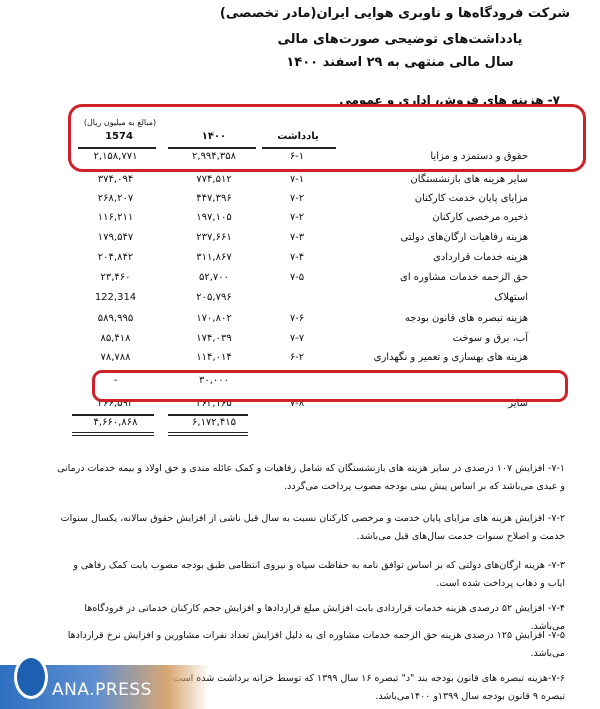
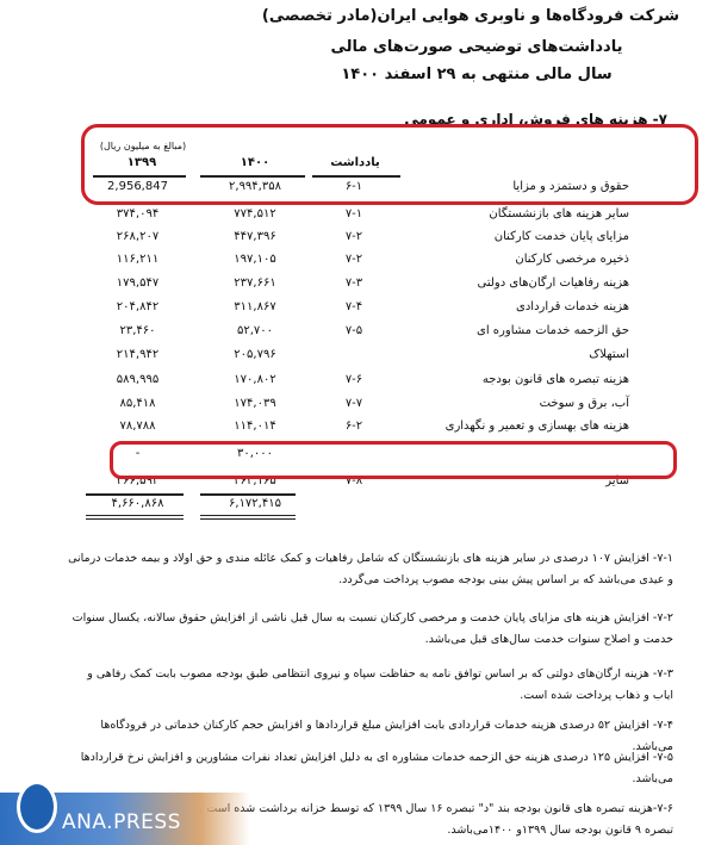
  شرکت فرودگاه‌ها و ناوبری هوایی ایران(مادر تخصصی)
  یادداشت‌های توضیحی صورت‌های مالی
  سال مالی منتهی به ۲۹ اسفند ۱۴۰۰
  ۷- هزینه های فروش، اداری و عمومی
  (مبالغ به میلیون ریال)
- 1574
+ ۱۳۹۹
  ۱۴۰۰
  یادداشت
  حقوق و دستمزد و مزایا
  ۶-۱
  ۲,۹۹۴,۳۵۸
- ۲,۱۵۸,۷۷۱
+ 2,956,847
  سایر هزینه های بازنشستگان
  ۷-۱
  ۷۷۴,۵۱۲
  ۳۷۴,۰۹۴
  مزایای پایان خدمت کارکنان
  ۷-۲
  ۴۴۷,۳۹۶
  ۲۶۸,۲۰۷
  ذخیره مرخصی کارکنان
  ۷-۲
  ۱۹۷,۱۰۵
  ۱۱۶,۲۱۱
  هزینه رفاهیات ارگان‌های دولتی
  ۷-۳
  ۲۳۷,۶۶۱
  ۱۷۹,۵۴۷
  هزینه خدمات قراردادی
  ۷-۴
  ۳۱۱,۸۶۷
  ۲۰۴,۸۴۲
  حق الزحمه خدمات مشاوره ای
  ۷-۵
  ۵۲,۷۰۰
  ۲۳,۴۶۰
  استهلاک
  ۲۰۵,۷۹۶
- 122,314
+ ۲۱۴,۹۴۲
  هزینه تبصره های قانون بودجه
  ۷-۶
  ۱۷۰,۸۰۲
  ۵۸۹,۹۹۵
  آب، برق و سوخت
  ۷-۷
  ۱۷۴,۰۳۹
  ۸۵,۴۱۸
  هزینه های بهسازی و تعمیر و نگهداری
  ۶-۲
  ۱۱۴,۰۱۴
  ۷۸,۷۸۸
  ۳۰,۰۰۰
  -
  سایر
  ۷-۸
  ۴۶۲,۱۶۵
  ۳۶۶,۵۹۳
  ۶,۱۷۲,۴۱۵
  ۴,۶۶۰,۸۶۸
  ۷-۱- افزایش ۱۰۷ درصدی در سایر هزینه های بازنشستگان که شامل رفاهیات و کمک عائله مندی و حق اولاد و بیمه خدمات درمانی و عیدی می‌باشد که بر اساس پیش بینی بودجه مصوب پرداخت می‌گردد.
  ۷-۲- افزایش هزینه های مزایای پایان خدمت و مرخصی کارکنان نسبت به سال قبل ناشی از افزایش حقوق سالانه، یکسال سنوات خدمت و اصلاح سنوات خدمت سال‌های قبل می‌باشد.
  ۷-۳- هزینه ارگان‌های دولتی که بر اساس توافق نامه به حفاظت سپاه و نیروی انتظامی طبق بودجه مصوب بابت کمک رفاهی و ایاب و ذهاب پرداخت شده است.
  ۷-۴- افزایش ۵۲ درصدی هزینه خدمات قراردادی بابت افزایش مبلغ قراردادها و افزایش حجم کارکنان خدماتی در فرودگاه‌ها می‌باشد.
  ۷-۵- افزایش ۱۲۵ درصدی هزینه حق الزحمه خدمات مشاوره ای به دلیل افزایش تعداد نفرات مشاورین و افزایش نرخ قراردادها می‌باشد.
  ۷-۶-هزینه تبصره های قانون بودجه بند "د" تبصره ۱۶ سال ۱۳۹۹ که توسط خزانه برداشت ش تبصره ۹ قانون بودجه سال ۱۳۹۹و ۱۴۰۰می‌باشد.
  ANA.PRESS
